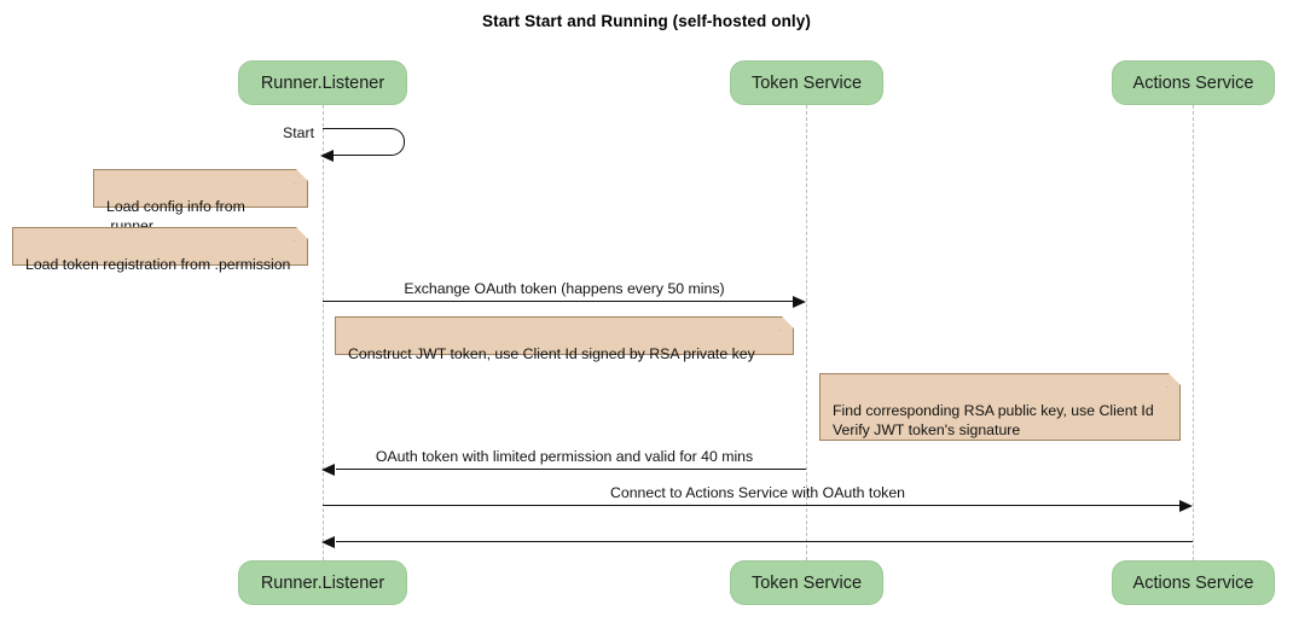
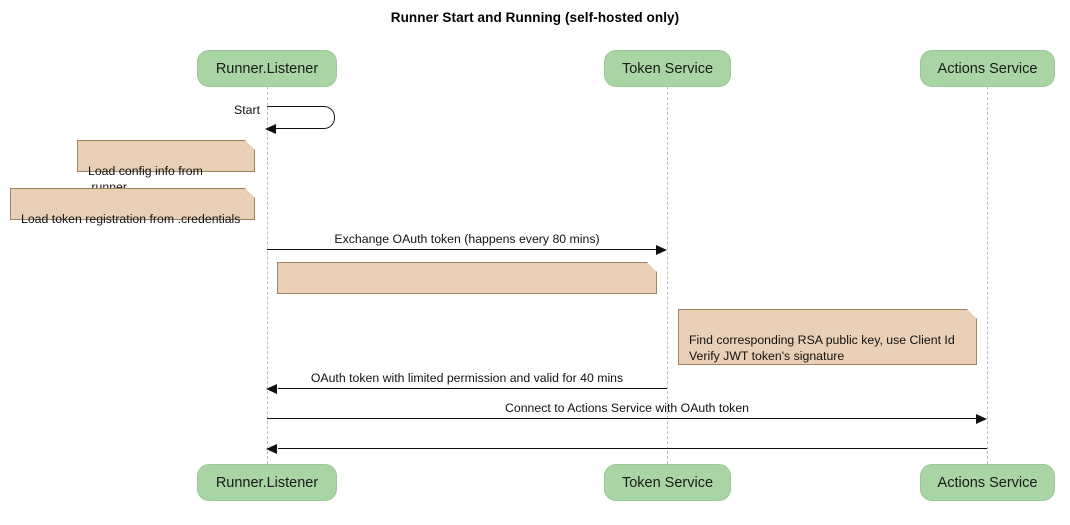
- Start Start and Running (self-hosted only)
+ Runner Start and Running (self-hosted only)
  Runner.Listener
  Token Service
  Actions Service
  Start
  Load config info from .runner
- Load token registration from .permission
+ Load token registration from .credentials
- Exchange OAuth token (happens every 50 mins)
+ Exchange OAuth token (happens every 80 mins)
- Construct JWT token, use Client Id signed by RSA private key
  Find corresponding RSA public key, use Client Id
  Verify JWT token's signature
  OAuth token with limited permission and valid for 40 mins
  Connect to Actions Service with OAuth token
  Runner.Listener
  Token Service
  Actions Service
